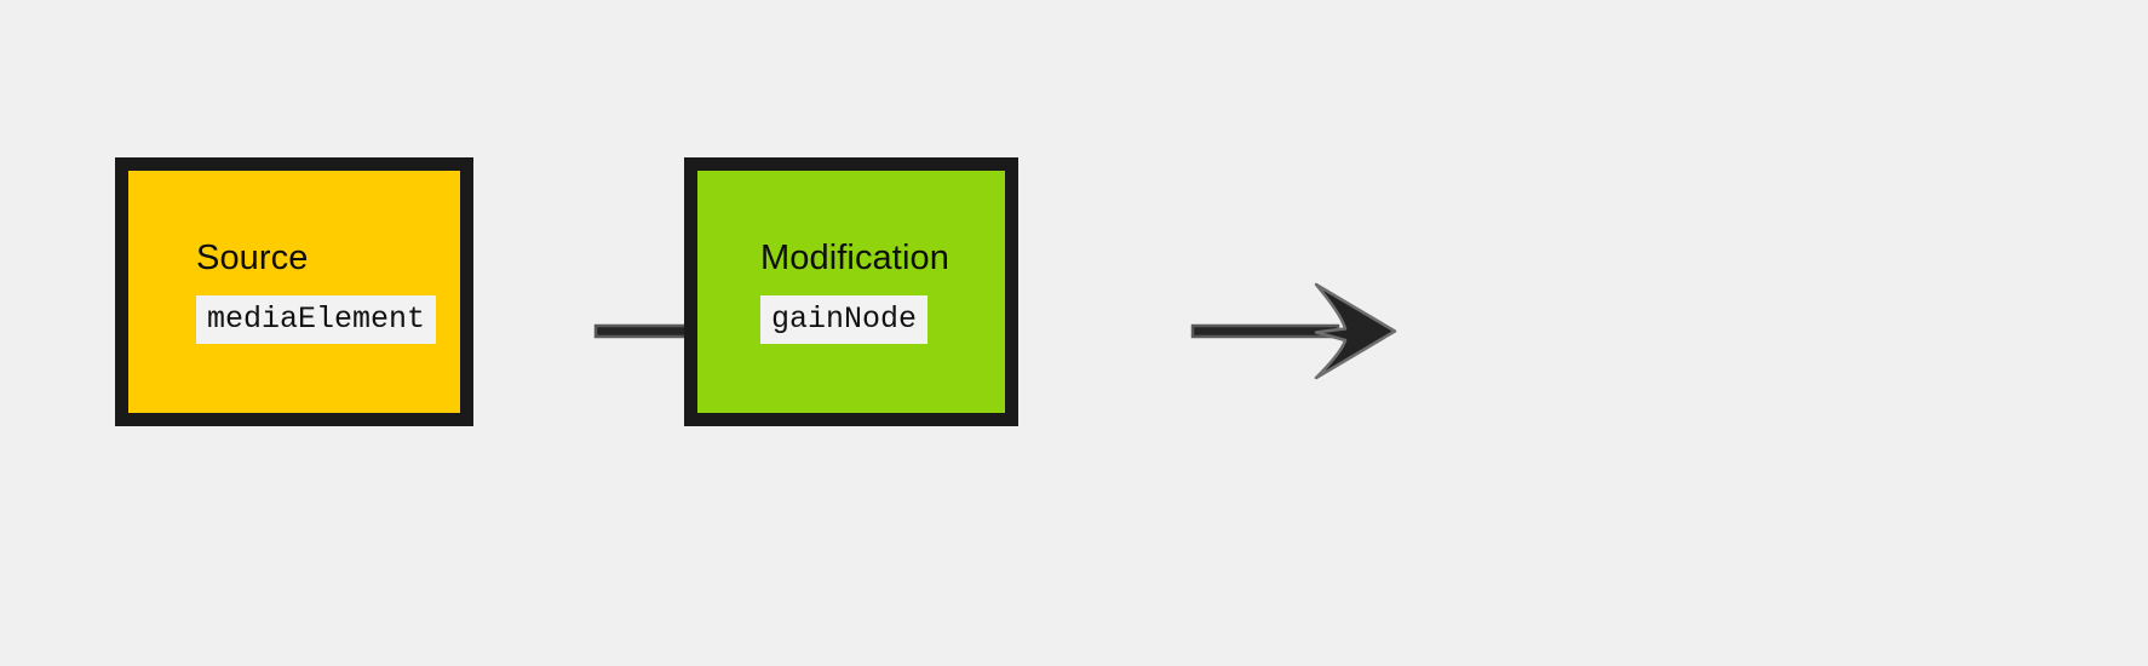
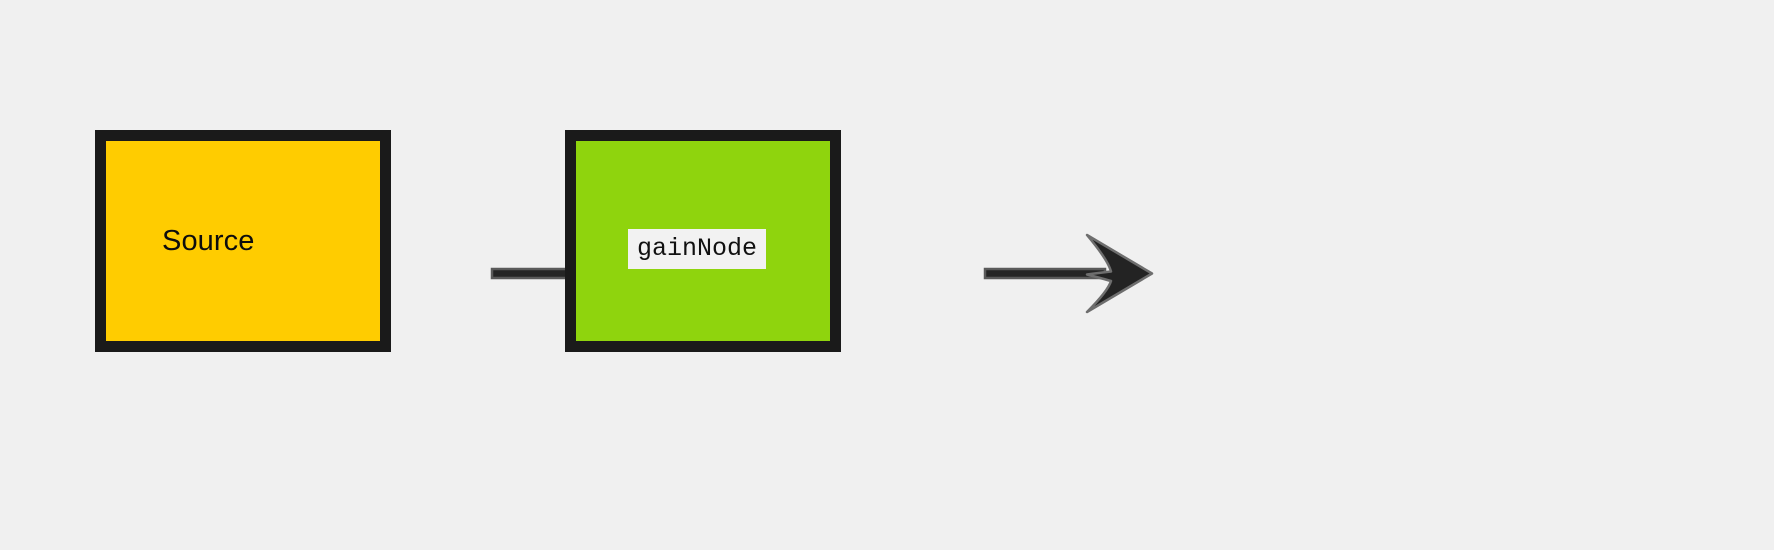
  Source
- mediaElement
- Modification
  gainNode
